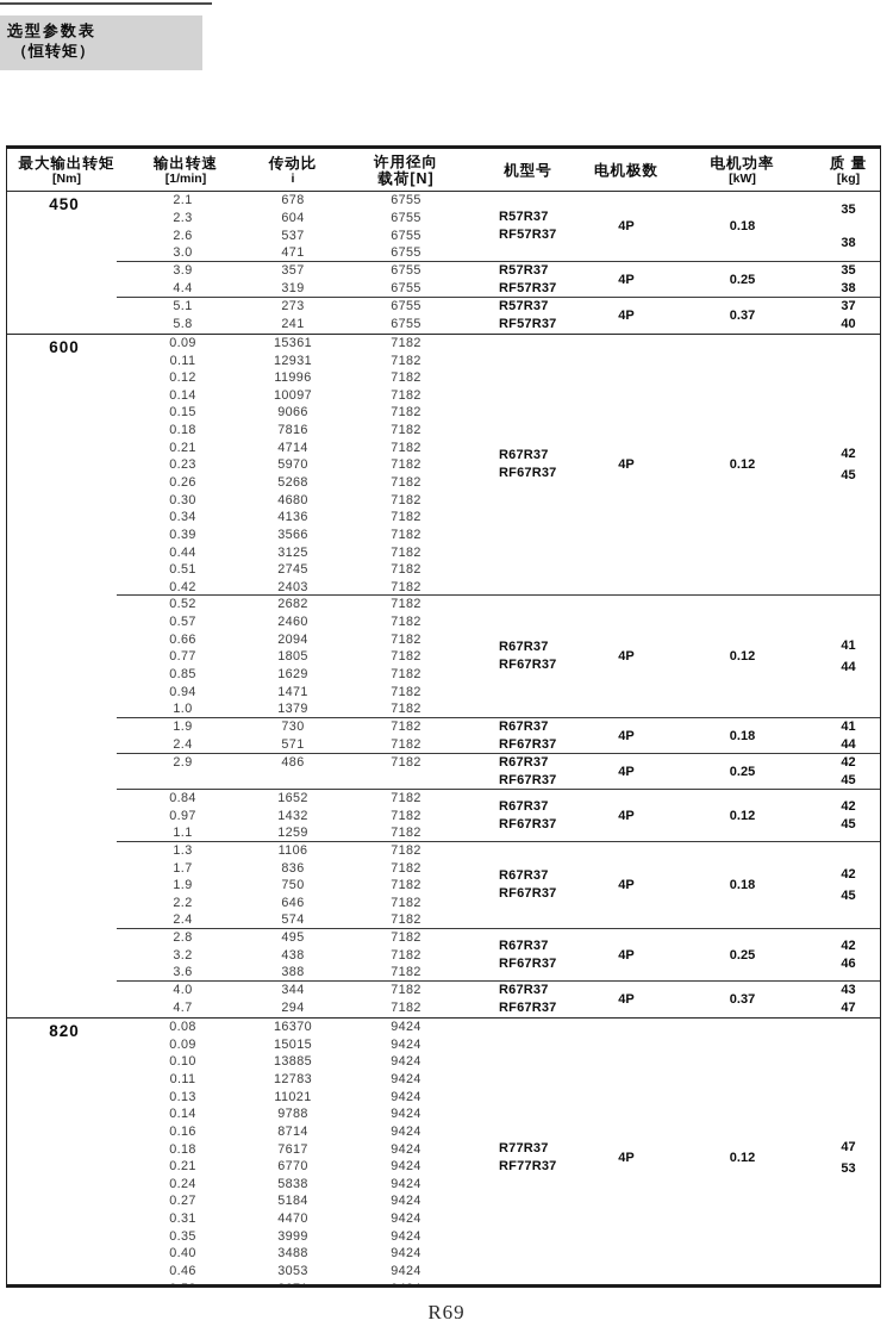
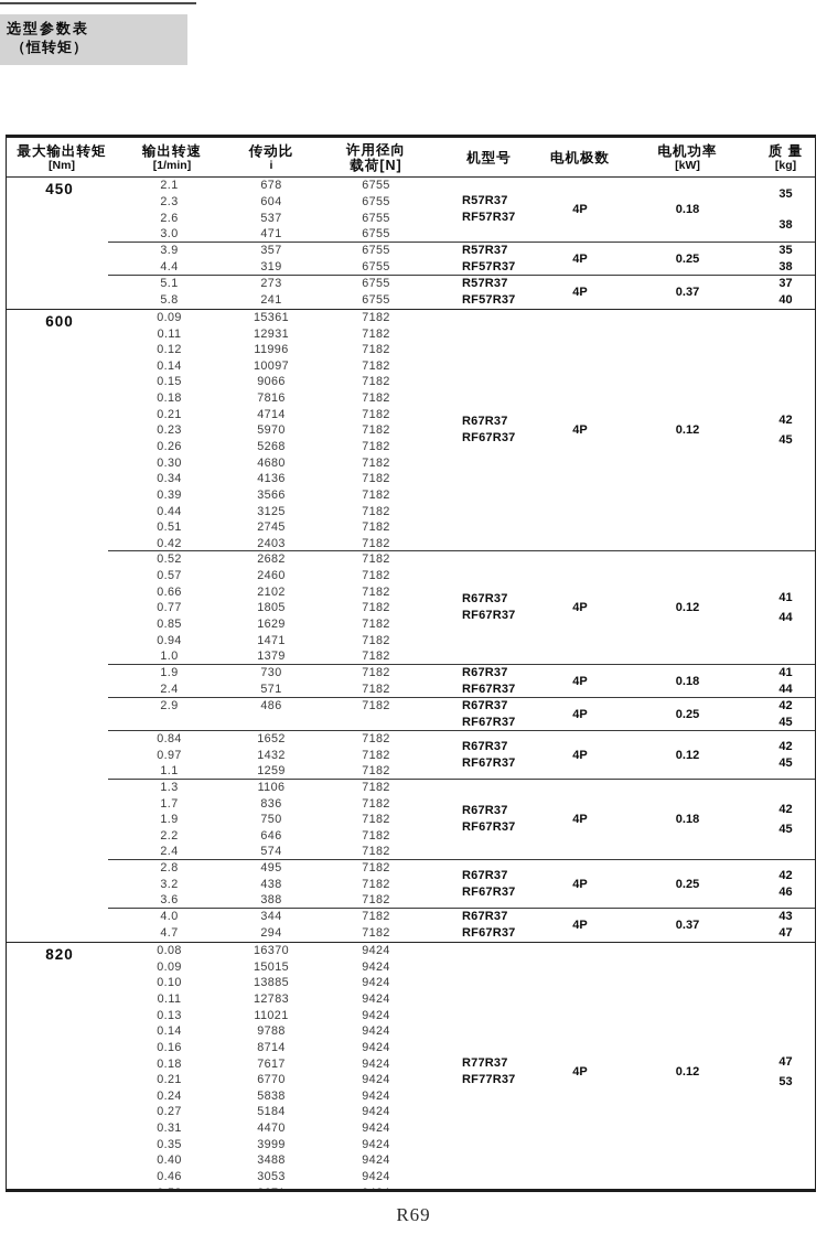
  选型参数表
  （恒转矩）
  最大输出转矩
  [Nm]
  输出转速
  [1/min]
  传动比
  i
  许用径向
  载荷[N]
  机型号
  电机极数
  电机功率
  [kW]
  质 量
  [kg]
  450
  2.1
  678
  6755
  2.3
  604
  6755
  2.6
  537
  6755
  3.0
  471
  6755
  R57R37
  RF57R37
  4P
  0.18
  35
  38
  3.9
  357
  6755
  4.4
  319
  6755
  R57R37
  RF57R37
  4P
  0.25
  35
  38
  5.1
  273
  6755
  5.8
  241
  6755
  R57R37
  RF57R37
  4P
  0.37
  37
  40
  600
  0.09
  15361
  7182
  0.11
  12931
  7182
  0.12
  11996
  7182
  0.14
  10097
  7182
  0.15
  9066
  7182
  0.18
  7816
  7182
  0.21
  4714
  7182
  0.23
  5970
  7182
  0.26
  5268
  7182
  0.30
  4680
  7182
  0.34
  4136
  7182
  0.39
  3566
  7182
  0.44
  3125
  7182
  0.51
  2745
  7182
  0.42
  2403
  7182
  R67R37
  RF67R37
  4P
  0.12
  42
  45
  0.52
  2682
  7182
  0.57
  2460
  7182
  0.66
- 2094
+ 2102
  7182
  0.77
  1805
  7182
  0.85
  1629
  7182
  0.94
  1471
  7182
  1.0
  1379
  7182
  R67R37
  RF67R37
  4P
  0.12
  41
  44
  1.9
  730
  7182
  2.4
  571
  7182
  R67R37
  RF67R37
  4P
  0.18
  41
  44
  2.9
  486
  7182
  R67R37
  RF67R37
  4P
  0.25
  42
  45
  0.84
  1652
  7182
  0.97
  1432
  7182
  1.1
  1259
  7182
  R67R37
  RF67R37
  4P
  0.12
  42
  45
  1.3
  1106
  7182
  1.7
  836
  7182
  1.9
  750
  7182
  2.2
  646
  7182
  2.4
  574
  7182
  R67R37
  RF67R37
  4P
  0.18
  42
  45
  2.8
  495
  7182
  3.2
  438
  7182
  3.6
  388
  7182
  R67R37
  RF67R37
  4P
  0.25
  42
  46
  4.0
  344
  7182
  4.7
  294
  7182
  R67R37
  RF67R37
  4P
  0.37
  43
  47
  820
  0.08
  16370
  9424
  0.09
  15015
  9424
  0.10
  13885
  9424
  0.11
  12783
  9424
  0.13
  11021
  9424
  0.14
  9788
  9424
  0.16
  8714
  9424
  0.18
  7617
  9424
  0.21
  6770
  9424
  0.24
  5838
  9424
  0.27
  5184
  9424
  0.31
  4470
  9424
  0.35
  3999
  9424
  0.40
  3488
  9424
  0.46
  3053
  9424
  R77R37
  RF77R37
  4P
  0.12
  47
  53
  R69
